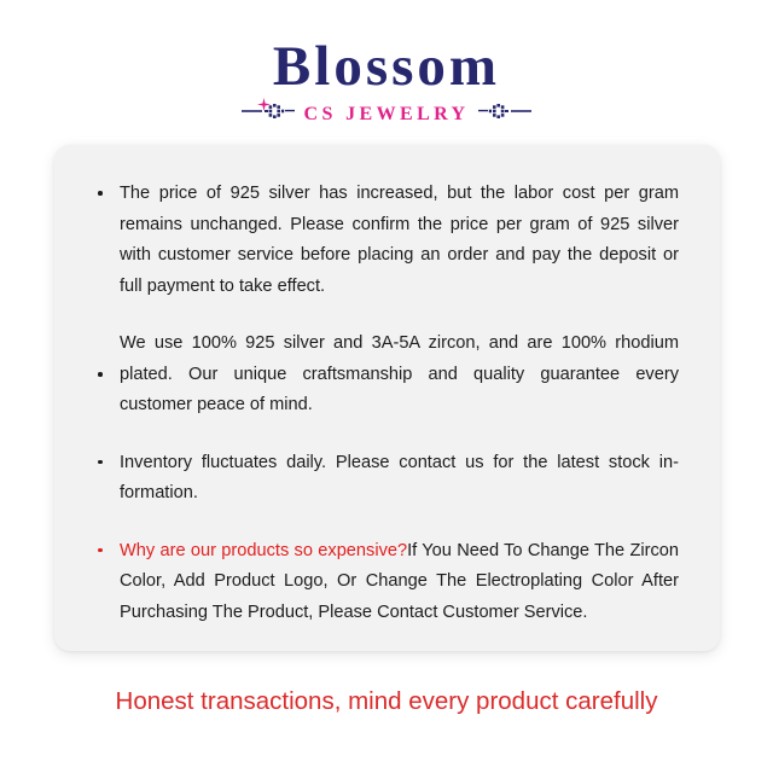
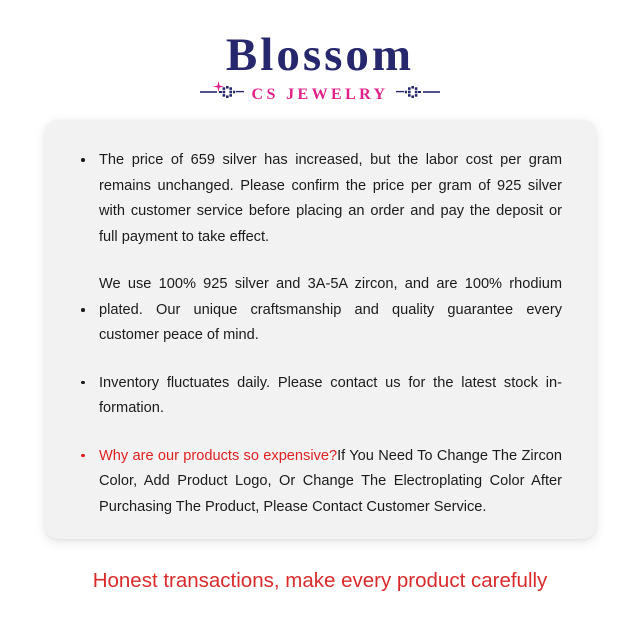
  Blossom
  CS JEWELRY
- The price of 925 silver has increased, but the labor cost per gram remains unchanged. Please confirm the price per gram of 925 silver with customer service before placing an order and pay the deposit or full payment to take effect.
+ The price of 659 silver has increased, but the labor cost per gram remains unchanged. Please confirm the price per gram of 925 silver with customer service before placing an order and pay the deposit or full payment to take effect.
  We use 100% 925 silver and 3A-5A zircon, and are 100% rhodium plated. Our unique craftsmanship and quality guarantee every customer peace of mind.
  Inventory fluctuates daily. Please contact us for the latest stock in-formation.
  Why are our products so expensive?If You Need To Change The Zircon Color, Add Product Logo, Or Change The Electroplating Color After Purchasing The Product, Please Contact Customer Service.
- Honest transactions, mind every product carefully
+ Honest transactions, make every product carefully
